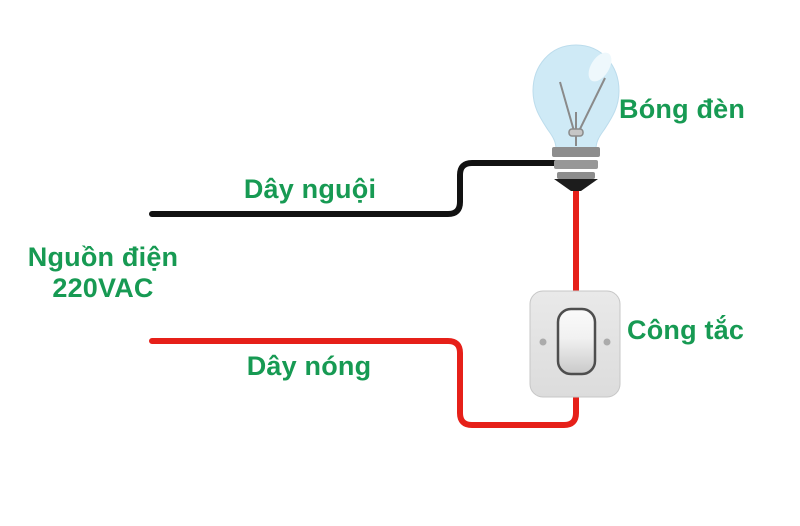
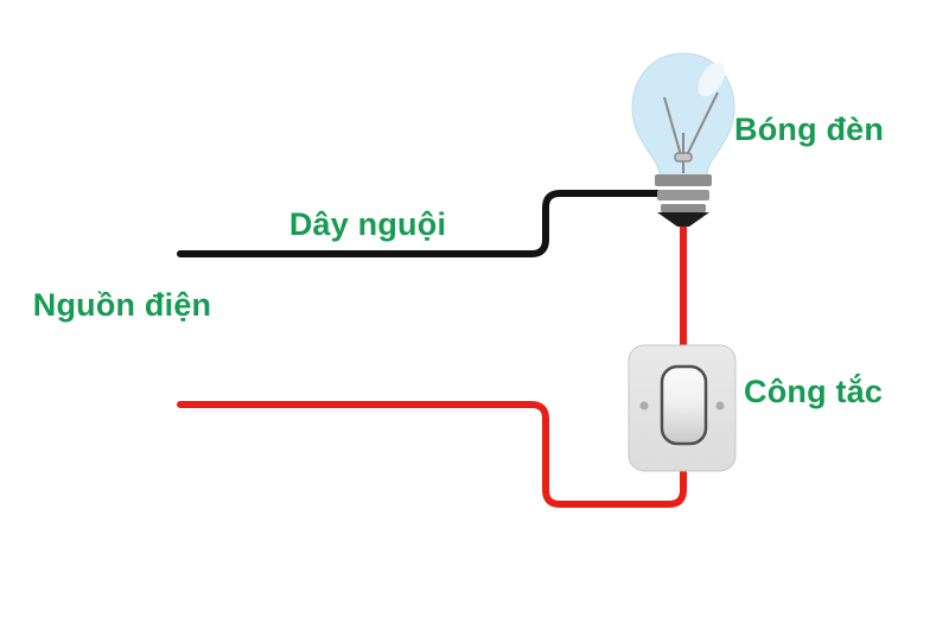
  Bóng đèn
  Dây nguội
  Nguồn điện
- 220VAC
- Dây nóng
  Công tắc
